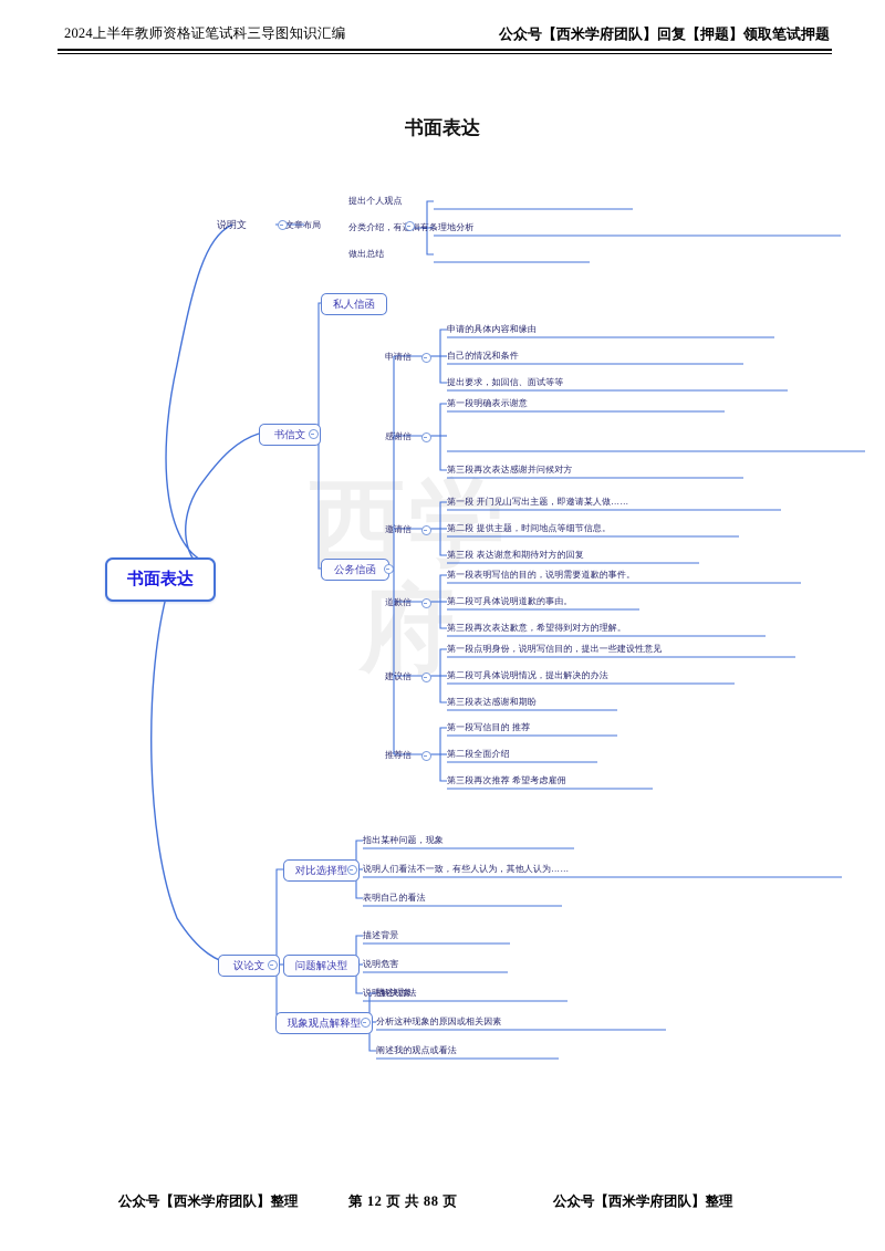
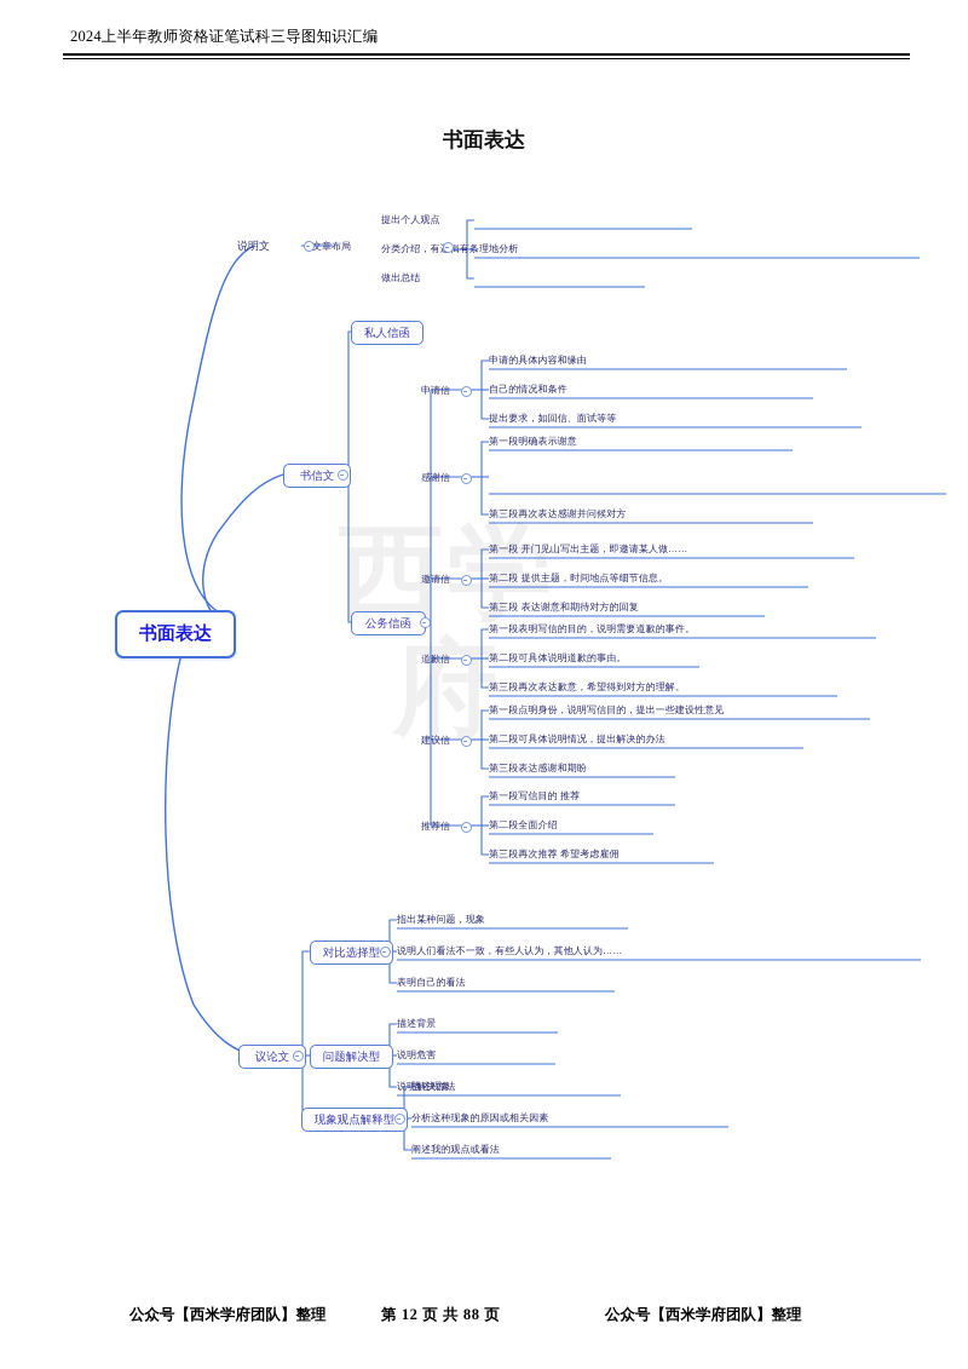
  2024上半年教师资格证笔试科三导图知识汇编
- 公众号【西米学府团队】回复【押题】领取笔试押题
  书面表达
  西学府
  书面表达
  说明文
  文章布局
  提出个人观点
  分类介绍，有辑有条理地分析
  做出总结
  书信文
  私人信函
  公务信函
  申请信
  申请的具体内容和缘由
  自己的情况和条件
  提出要求，如回信、面试等等
  感谢信
  第一段明确表示谢意
  第三段再次表达感谢并问候对方
  邀请信
  第一段 开门见山写出主题，即邀请某人做……
  第二段 提供主题，时间地点等细节信息。
  第三段 表达谢意和期待对方的回复
  道歉信
  第一段表明写信的目的，说明需要道歉的事件。
  第二段可具体说明道歉的事由。
  第三段再次表达歉意，希望得到对方的理解。
  建议信
  第一段点明身份，说明写信目的，提出一些建设性意见
  第二段可具体说明情况，提出解决的办法
  第三段表达感谢和期盼
  推荐信
  第一段写信目的 推荐
  第二段全面介绍
  第三段再次推荐 希望考虑雇佣
  议论文
  对比选择型
  指出某种问题，现象
  说明人们看法不一致，有些人认为，其他人认为……
  表明自己的看法
  问题解决型
  描述背景
  说明危害
  说明解决方法
  现象观点解释型
  描述现象
  分析这种现象的原因或相关因素
  阐述我的观点或看法
  公众号【西米学府团队】整理
  第 12 页 共 88 页
  公众号【西米学府团队】整理
